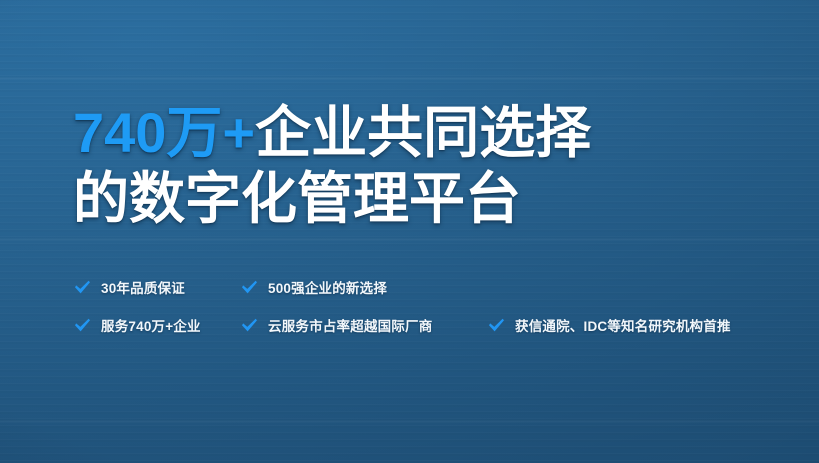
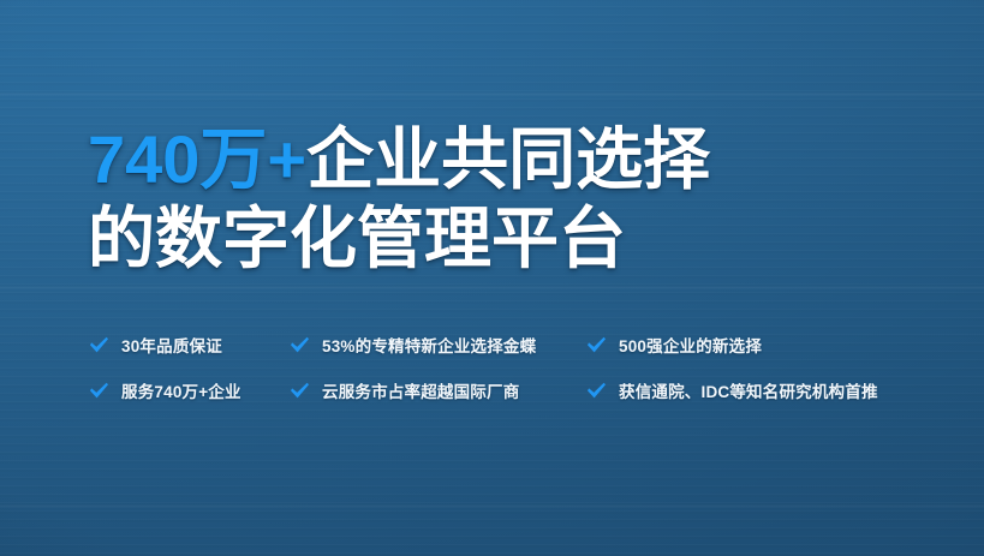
  740万+企业共同选择
  的数字化管理平台
  30年品质保证
+ 53%的专精特新企业选择金蝶
  500强企业的新选择
  服务740万+企业
  云服务市占率超越国际厂商
  获信通院、IDC等知名研究机构首推
